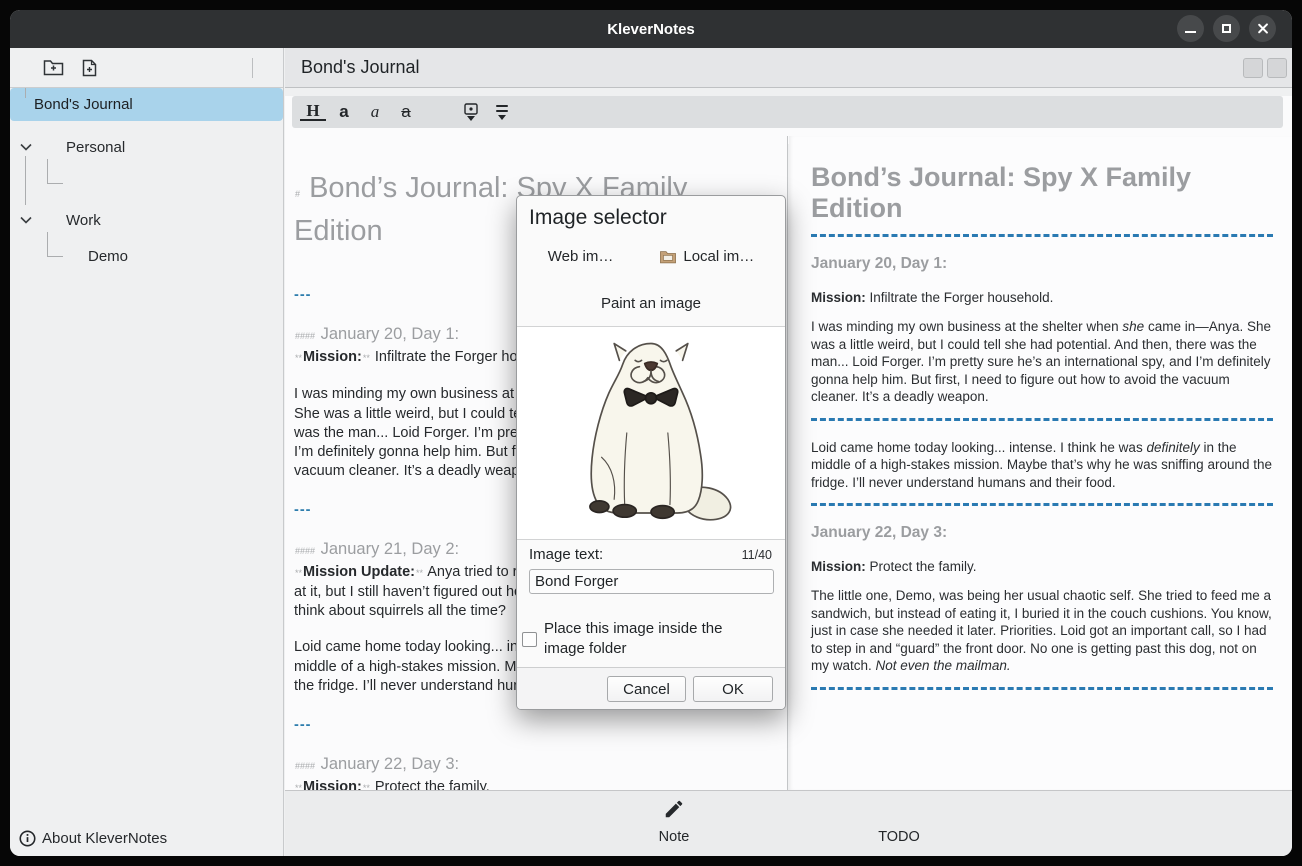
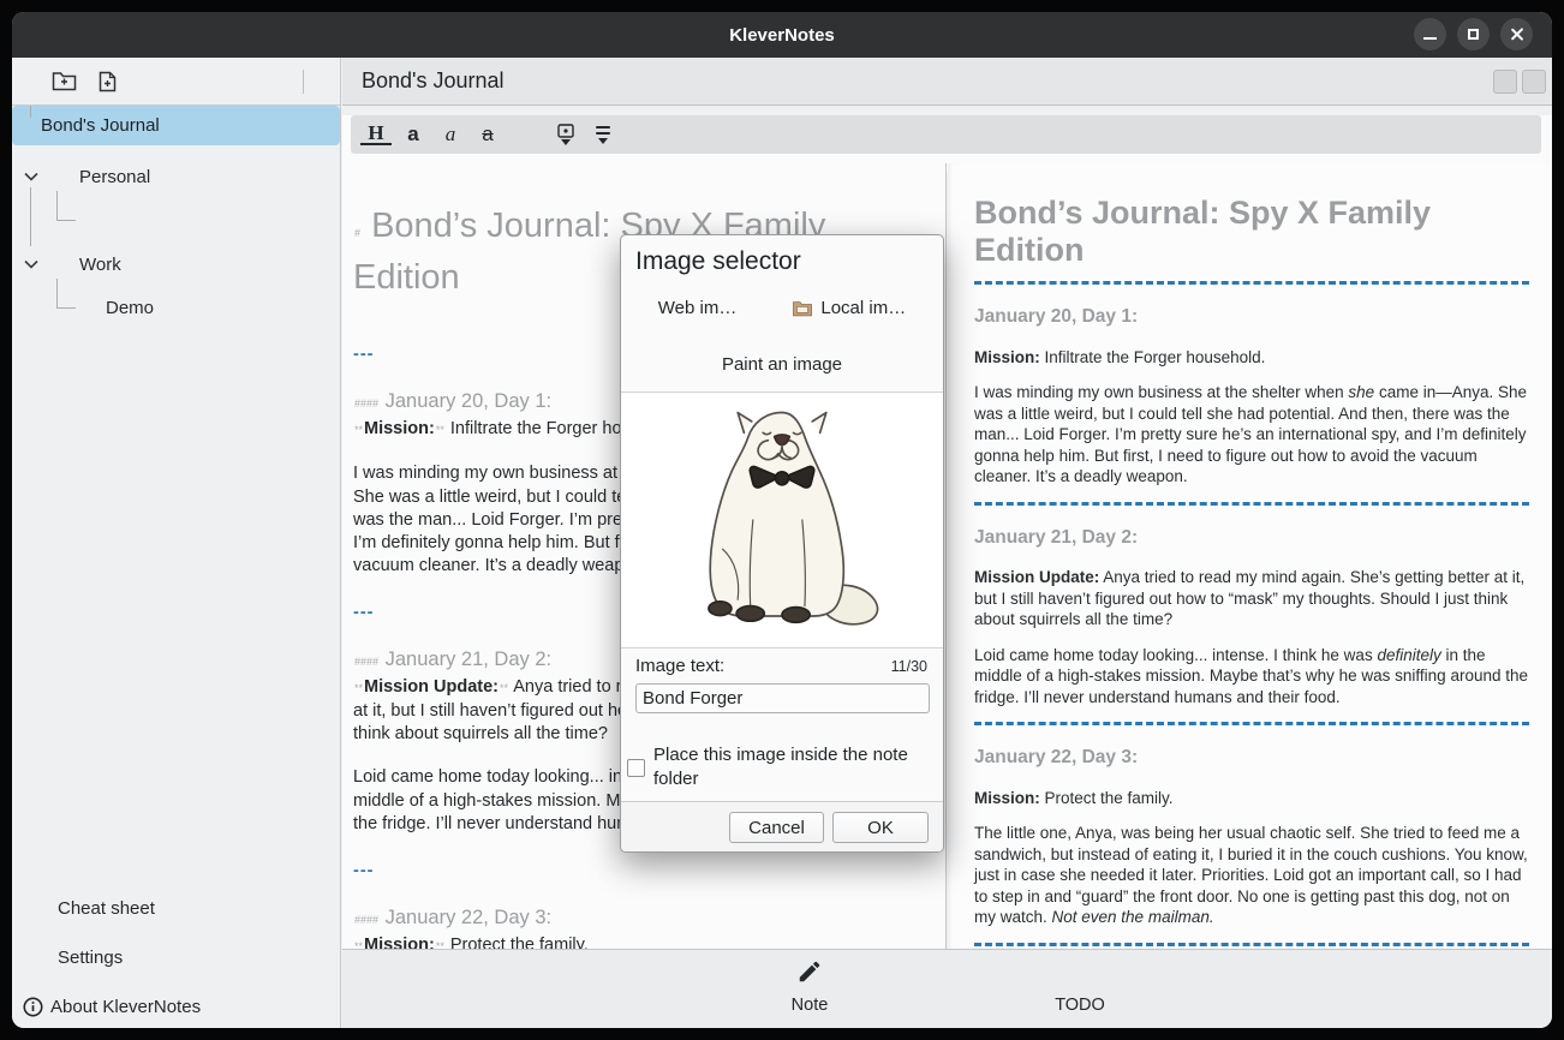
  KleverNotes
  Personal
  Bond's Journal
  Work
  Demo
+ Cheat sheet
+ Settings
  About KleverNotes
  Bond's Journal
  H
  a
  a
  a
  # Bond’s Journal: Spy X Family Edition
  ---
  #### January 20, Day 1:
  **Mission:** Infiltrate the Forger ho
  ---
  #### January 21, Day 2:
  ---
  #### January 22, Day 3:
  **Mission:** Protect the family.
  Bond’s Journal: Spy X Family Edition
  January 20, Day 1:
  Mission: Infiltrate the Forger household.
  I was minding my own business at the shelter when she came in—Anya. She was a little weird, but I could tell she had potential. And then, there was the man... Loid Forger. I’m pretty sure he’s an international spy, and I’m definitely gonna help him. But first, I need to figure out how to avoid the vacuum cleaner. It’s a deadly weapon.
+ January 21, Day 2:
+ Mission Update: Anya tried to read my mind again. She’s getting better at it, but I still haven’t figured out how to “mask” my thoughts. Should I just think about squirrels all the time?
  Loid came home today looking... intense. I think he was definitely in the middle of a high-stakes mission. Maybe that’s why he was sniffing around the fridge. I’ll never understand humans and their food.
  January 22, Day 3:
  Mission: Protect the family.
- The little one, Demo, was being her usual chaotic self. She tried to feed me a sandwich, but instead of eating it, I buried it in the couch cushions. You know, just in case she needed it later. Priorities. Loid got an important call, so I had to step in and “guard” the front door. No one is getting past this dog, not on my watch. Not even the mailman.
+ The little one, Anya, was being her usual chaotic self. She tried to feed me a sandwich, but instead of eating it, I buried it in the couch cushions. You know, just in case she needed it later. Priorities. Loid got an important call, so I had to step in and “guard” the front door. No one is getting past this dog, not on my watch. Not even the mailman.
  Note
  TODO
  Image selector
  Web im…
  Local im…
  Paint an image
  Image text:
- 11/40
+ 11/30
  Bond Forger
- Place this image inside the image folder
+ Place this image inside the note folder
  Cancel
  OK
